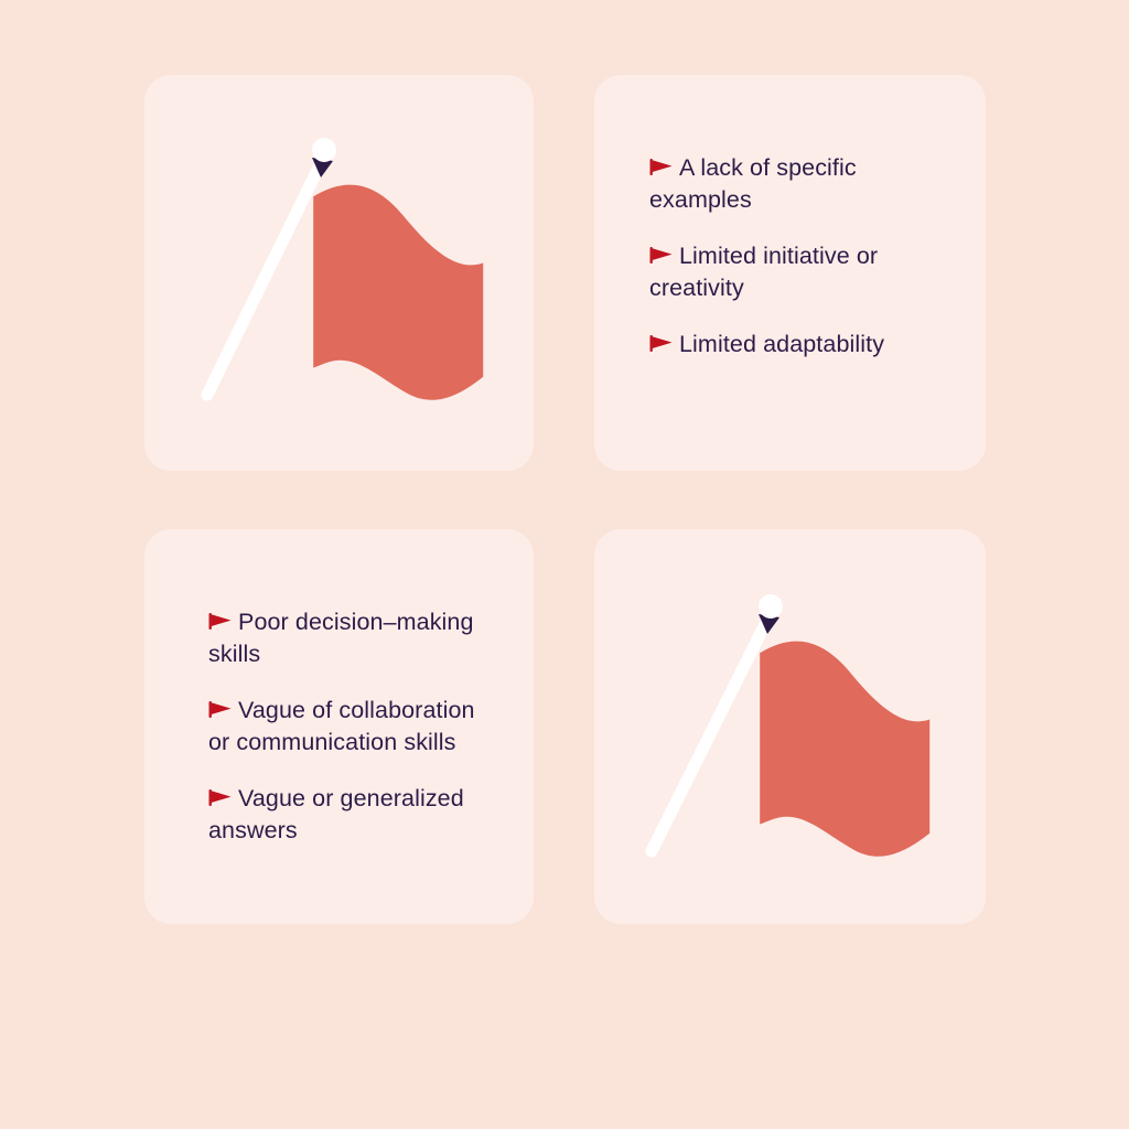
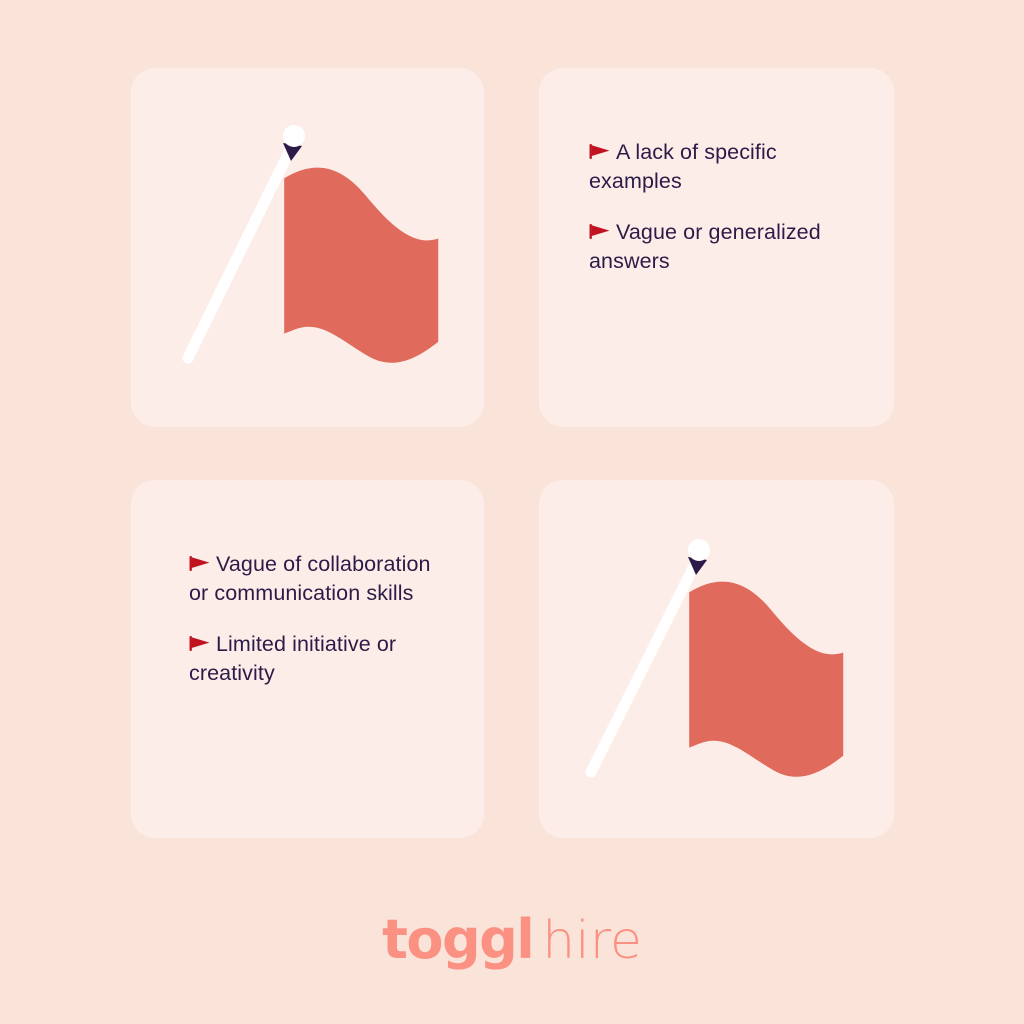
  A lack of specific examples
- Limited initiative or creativity
+ Vague or generalized answers
- Limited adaptability
- Poor decision–making skills
  Vague of collaboration or communication skills
- Vague or generalized answers
+ Limited initiative or creativity
+ toggl hire
